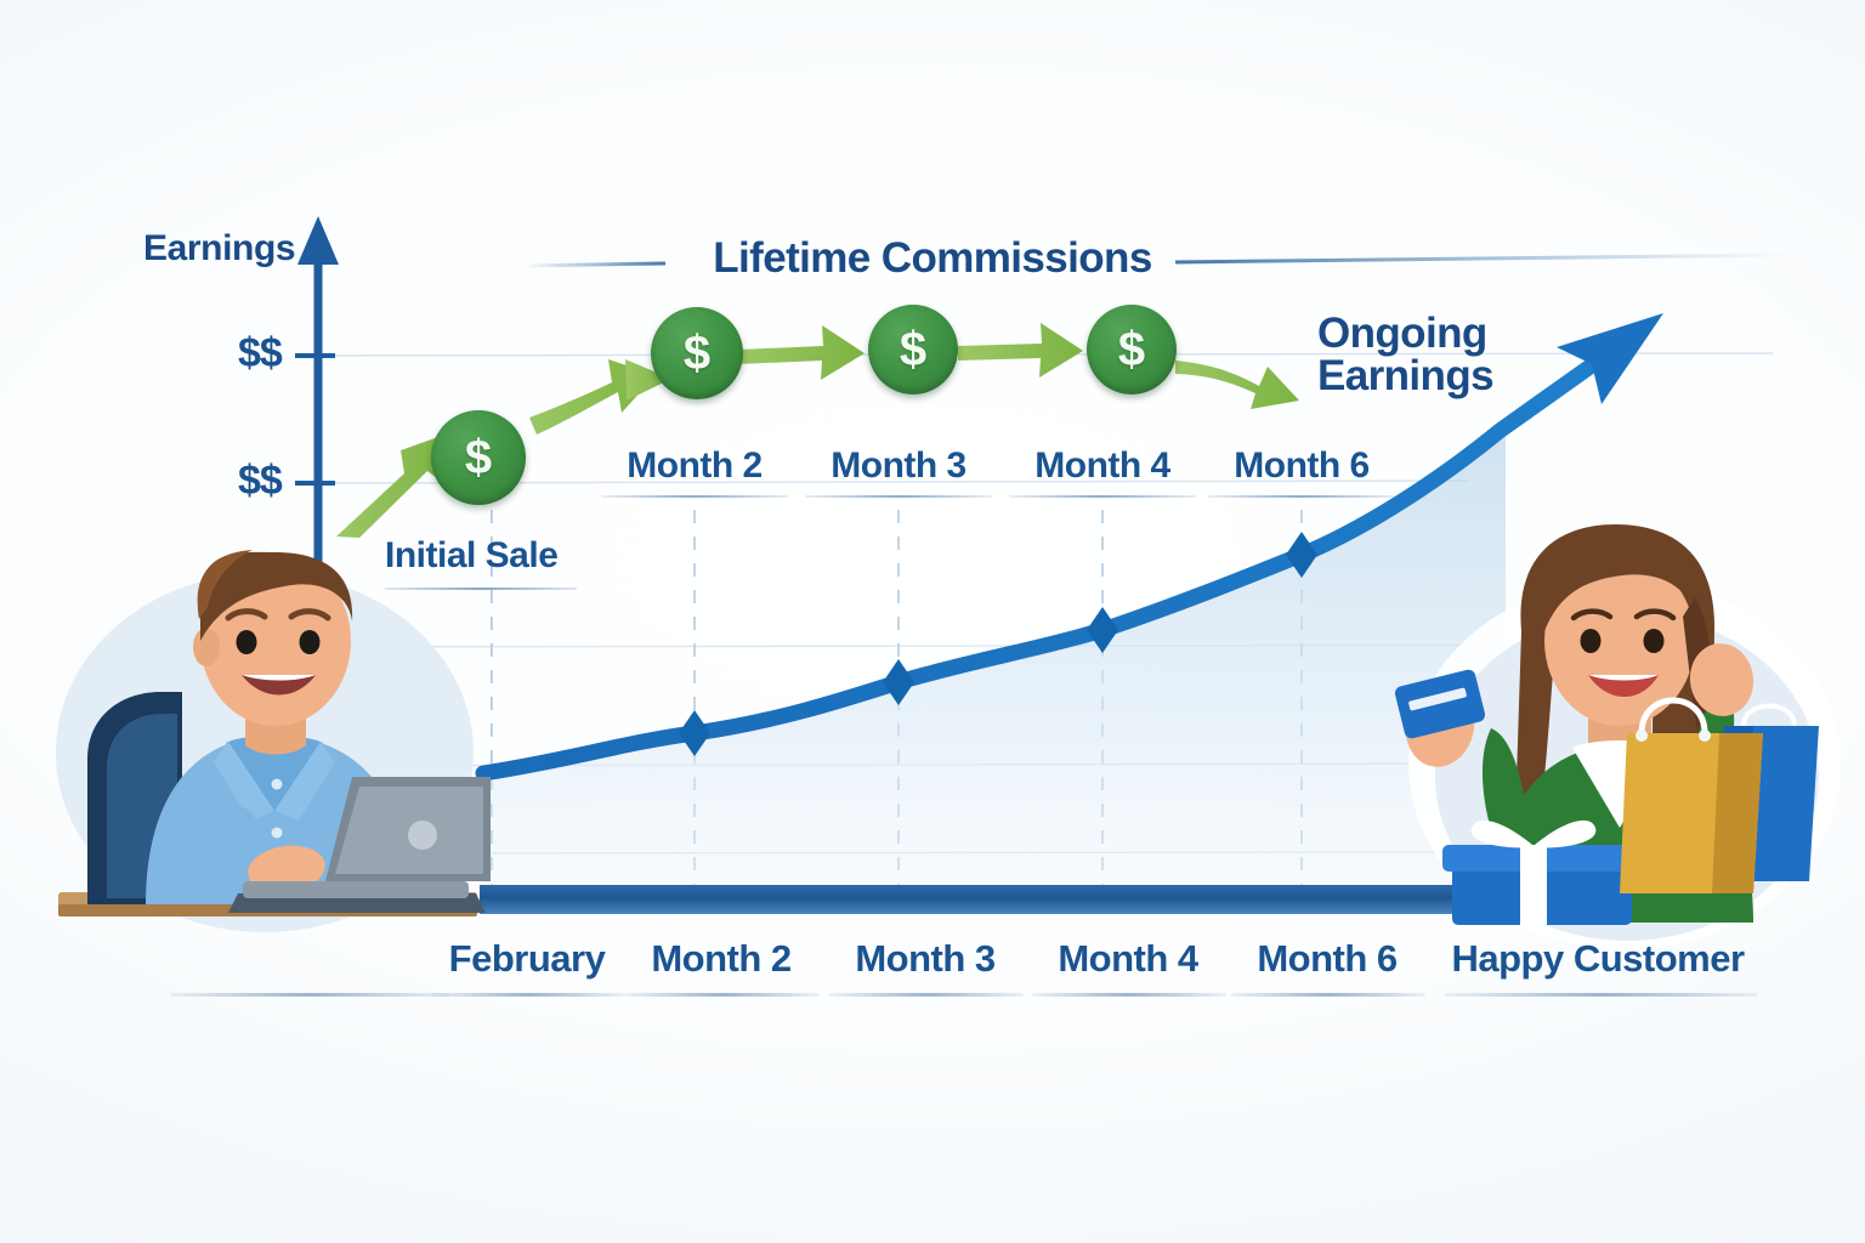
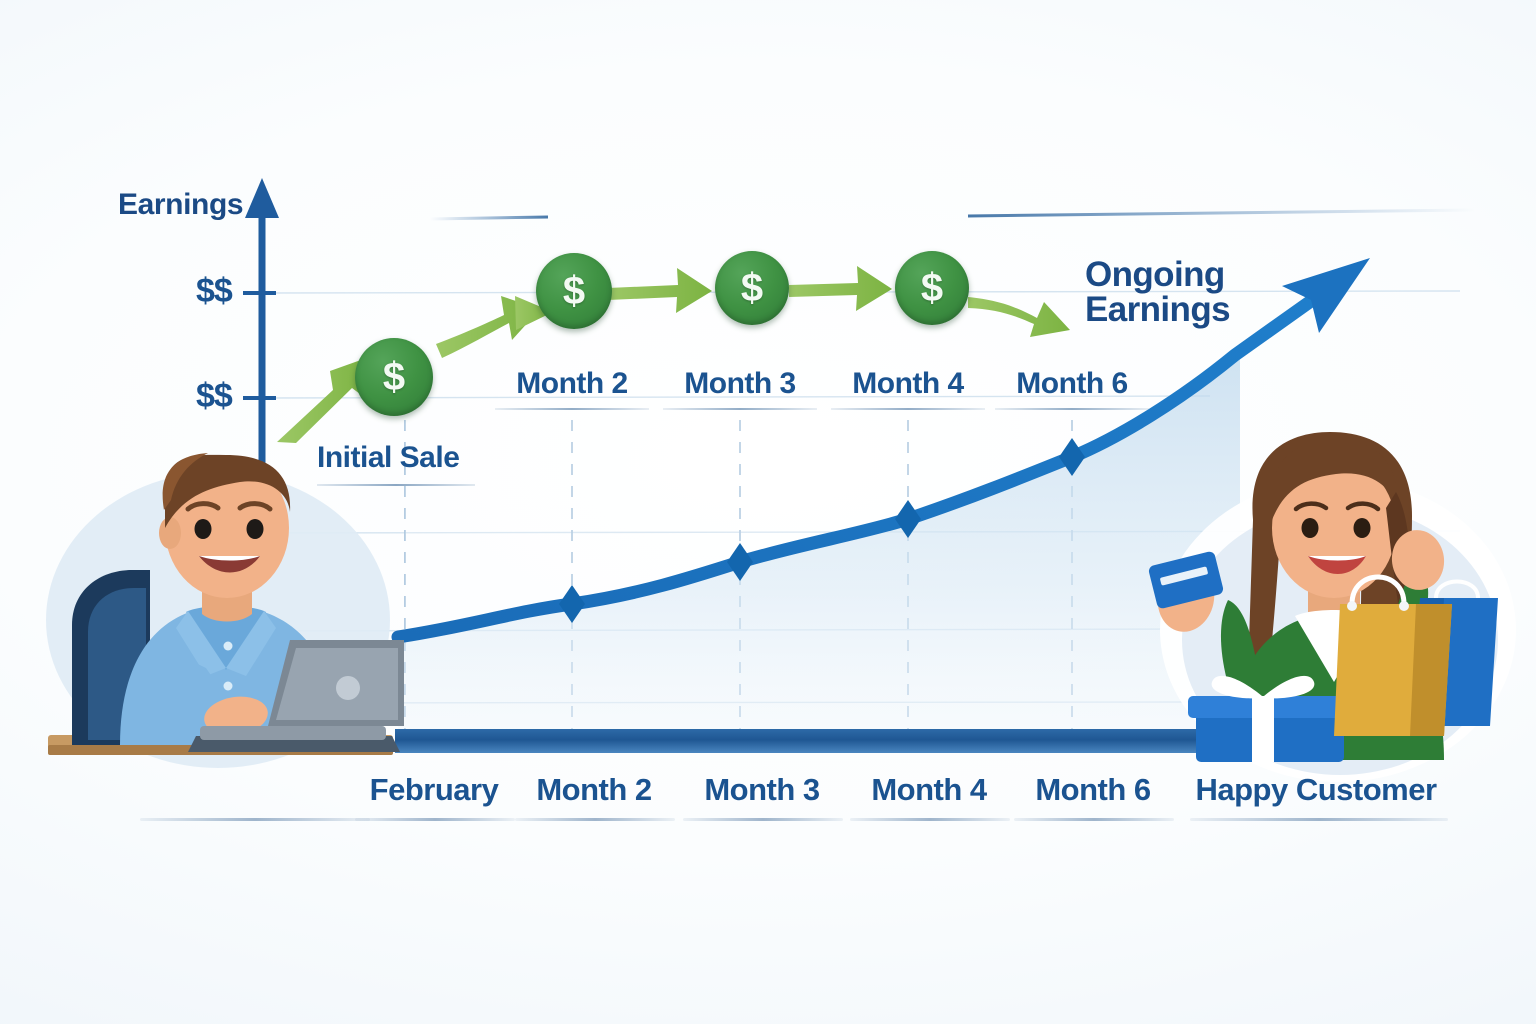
  $
  $
  $
  $
  Earnings
  $$
  $$
- Lifetime Commissions
  Month 2
  Month 3
  Month 4
  Month 6
  Initial Sale
  Ongoing
  Earnings
  February
  Month 2
  Month 3
  Month 4
  Month 6
  Happy Customer
